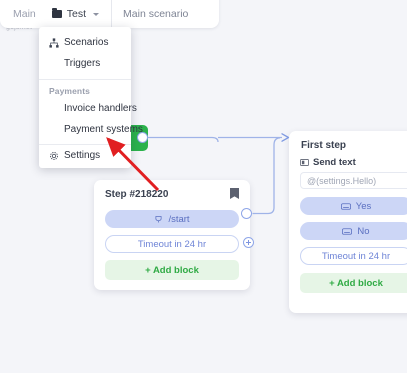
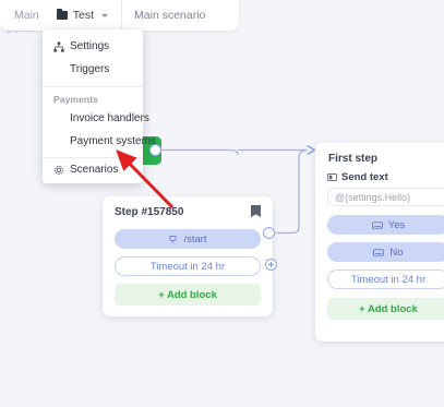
  Main
  Test
  Main scenario
- Scenarios
+ Settings
  Triggers
  Payments
  Invoice handlers
  Payment systems
- Settings
+ Scenarios
- Step #218220
+ Step #157850
  /start
  Timeout in 24 hr
  + Add block
  First step
  Send text
  @(settings.Hello)
  Yes
  No
  Timeout in 24 hr
  + Add block
